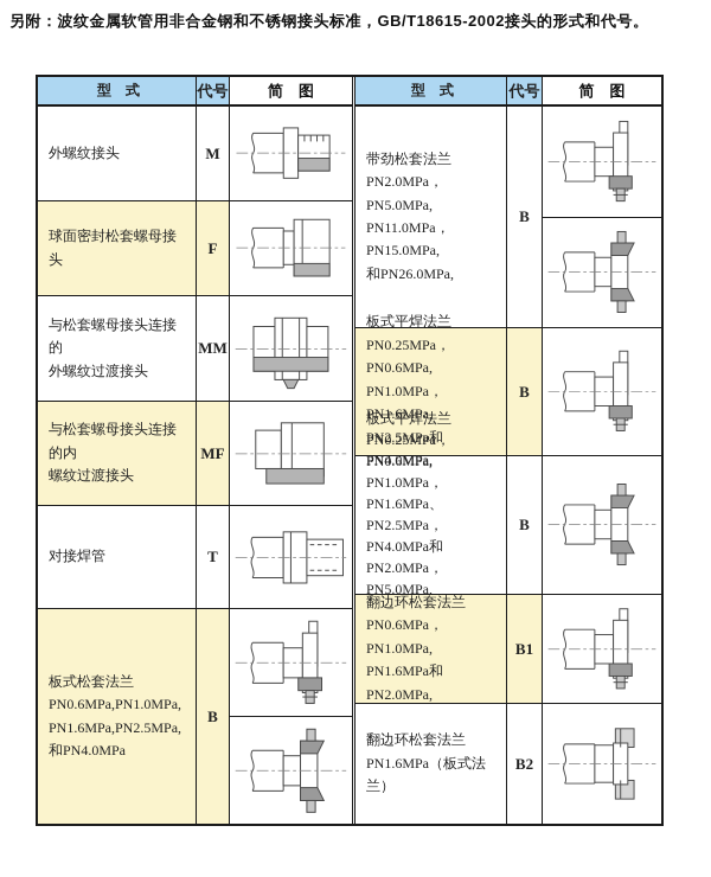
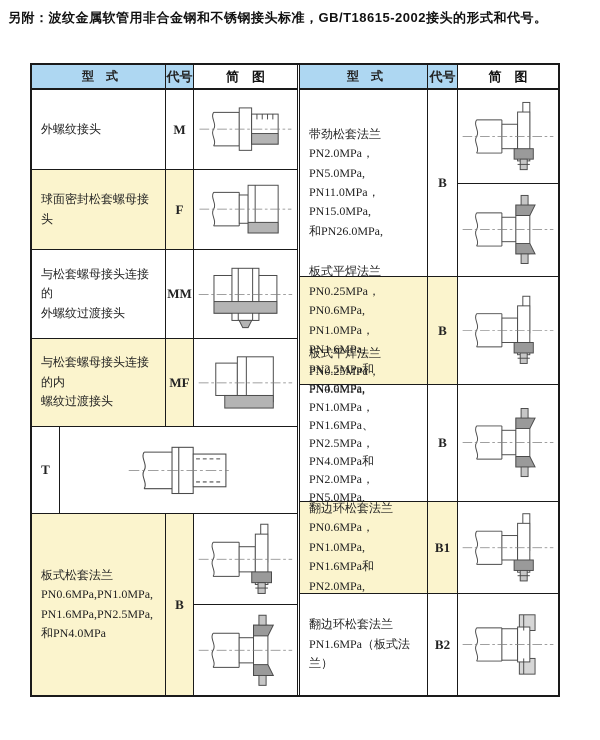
  另附：波纹金属软管用非合金钢和不锈钢接头标准，GB/T18615-2002接头的形式和代号。
  型 式
  代号
  简 图
  外螺纹接头
  M
  球面密封松套螺母接头
  F
  与松套螺母接头连接的
  外螺纹过渡接头
  MM
  与松套螺母接头连接的内
  螺纹过渡接头
  MF
- 对接焊管
  T
  板式松套法兰
  PN0.6MPa,PN1.0MPa,
  PN1.6MPa,PN2.5MPa,
  和PN4.0MPa
  B
  型 式
  代号
  简 图
  带劲松套法兰
  PN2.0MPa，PN5.0MPa,
  PN11.0MPa，PN15.0MPa,
  和PN26.0MPa,
  B
  板式平焊法兰
  PN0.25MPa，PN0.6MPa,
  PN1.0MPa，PN1.6MPa,
  B
  板式平焊法兰
  PN0.25MPa，PN0.6MPa,
  PN1.0MPa，PN1.6MPa、
  PN2.5MPa，PN4.0MPa和
  PN2.0MPa，PN5.0MPa,
  B
  翻边环松套法兰
  PN0.6MPa，PN1.0MPa,
  PN1.6MPa和PN2.0MPa,
  B1
  翻边环松套法兰
  PN1.6MPa（板式法兰）
  B2
